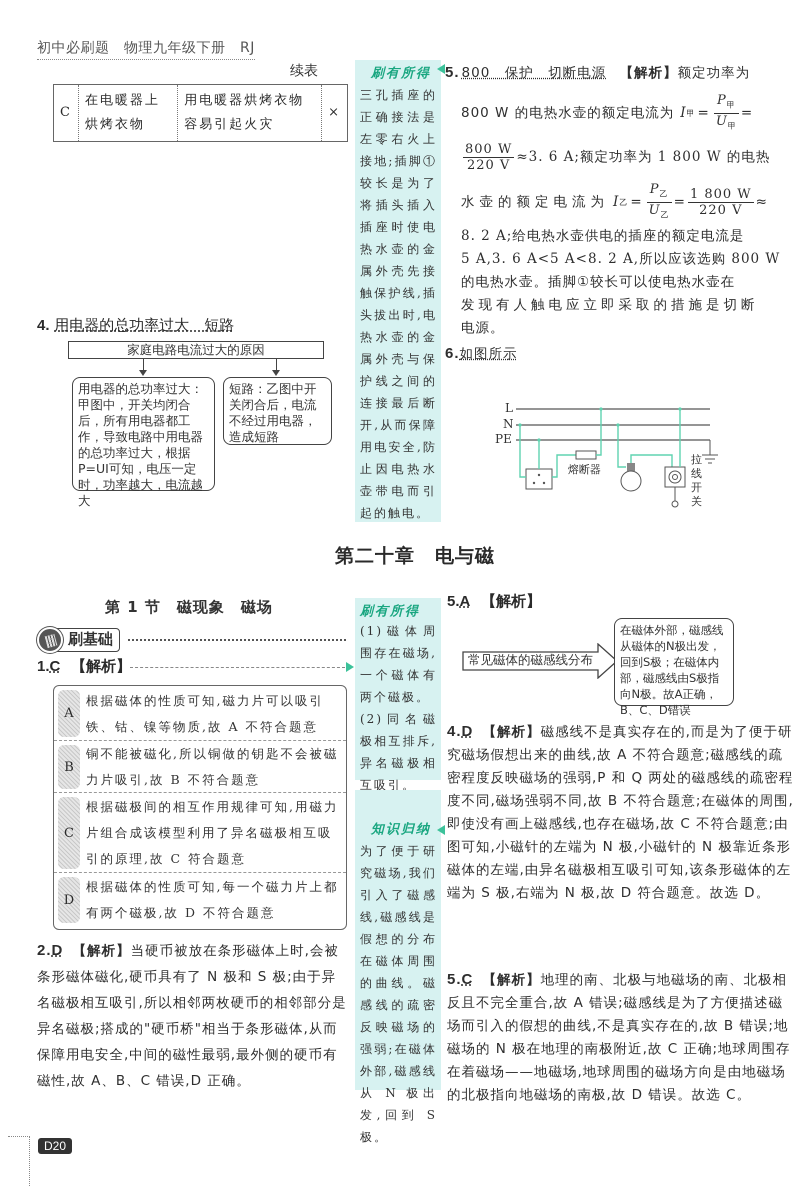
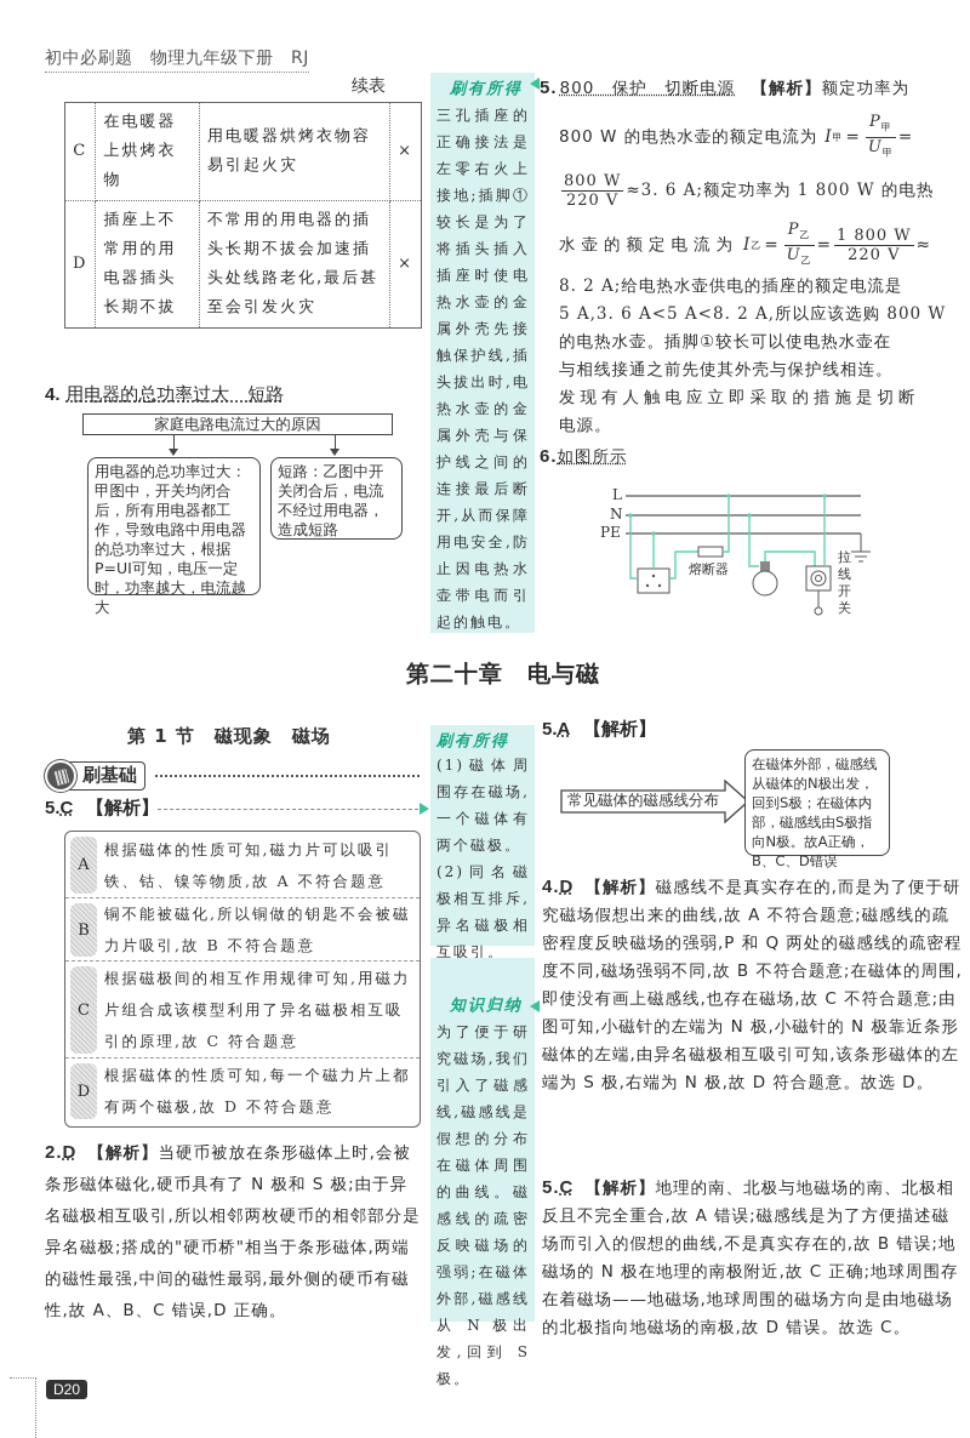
  初中必刷题 物理九年级下册 RJ
  续表
  C	在电暖器上烘烤衣物	用电暖器烘烤衣物容易引起火灾	×
+ D	插座上不常用的用电器插头长期不拔	不常用的用电器的插头长期不拔会加速插头处线路老化,最后甚至会引发火灾	×
  4. 用电器的总功率过大 短路
  家庭电路电流过大的原因
  用电器的总功率过大：甲图中，开关均闭合后，所有用电器都工作，导致电路中用电器的总功率过大，根据P=UI可知，电压一定时，功率越大，电流越大
  短路：乙图中开关闭合后，电流不经过用电器，造成短路
  刷有所得
  三孔插座的正确接法是左零右火上接地;插脚①较长是为了将插头插入插座时使电热水壶的金属外壳先接触保护线,插头拔出时,电热水壶的金属外壳与保护线之间的连接最后断开,从而保障用电安全,防止因电热水壶带电而引起的触电。
  5. 800 保护 切断电源 【解析】额定功率为
  800 W 的电热水壶的额定电流为
  I
  甲
  =
  P甲
  U甲
  =
  800 W
  220 V
  ≈3. 6 A;额定功率为 1 800 W 的电热
  水壶的额定电流为
  I
  乙
  =
  P乙
  U乙
  =
  1 800 W
  220 V
  ≈
  8. 2 A;给电热水壶供电的插座的额定电流是
  5 A,3. 6 A<5 A<8. 2 A,所以应该选购 800 W
  的电热水壶。插脚①较长可以使电热水壶在
+ 与相线接通之前先使其外壳与保护线相连。
  发现有人触电应立即采取的措施是切断
  电源。
  6.如图所示
  L
  N
  PE
  熔断器
  拉
  线
  开
  关
  第二十章 电与磁
  第 1 节 磁现象 磁场
  刷基础
- 1.C 【解析】
+ 5.C 【解析】
  A
  根据磁体的性质可知,磁力片可以吸引铁、钴、镍等物质,故 A 不符合题意
  B
  铜不能被磁化,所以铜做的钥匙不会被磁力片吸引,故 B 不符合题意
  C
  根据磁极间的相互作用规律可知,用磁力片组合成该模型利用了异名磁极相互吸引的原理,故 C 符合题意
  D
  根据磁体的性质可知,每一个磁力片上都有两个磁极,故 D 不符合题意
- 2.D 【解析】当硬币被放在条形磁体上时,会被条形磁体磁化,硬币具有了 N 极和 S 极;由于异名磁极相互吸引,所以相邻两枚硬币的相邻部分是异名磁极;搭成的"硬币桥"相当于条形磁体,从而保障用电安全,中间的磁性最弱,最外侧的硬币有磁性,故 A、B、C 错误,D 正确。
+ 2.D 【解析】当硬币被放在条形磁体上时,会被条形磁体磁化,硬币具有了 N 极和 S 极;由于异名磁极相互吸引,所以相邻两枚硬币的相邻部分是异名磁极;搭成的"硬币桥"相当于条形磁体,两端的磁性最强,中间的磁性最弱,最外侧的硬币有磁性,故 A、B、C 错误,D 正确。
  刷有所得
  (1)磁体周围存在磁场,一个磁体有两个磁极。
  (2)同名磁极相互排斥,异名磁极相互吸引。
  知识归纳
  为了便于研究磁场,我们引入了磁感线,磁感线是假想的分布在磁体周围的曲线。磁感线的疏密反映磁场的强弱;在磁体外部,磁感线从 N 极出发,回到 S 极。
  5.A 【解析】
  常见磁体的磁感线分布
  在磁体外部，磁感线从磁体的N极出发，回到S极；在磁体内部，磁感线由S极指向N极。故A正确，B、C、D错误
  4.D 【解析】磁感线不是真实存在的,而是为了便于研究磁场假想出来的曲线,故 A 不符合题意;磁感线的疏密程度反映磁场的强弱,P 和 Q 两处的磁感线的疏密程度不同,磁场强弱不同,故 B 不符合题意;在磁体的周围,即使没有画上磁感线,也存在磁场,故 C 不符合题意;由图可知,小磁针的左端为 N 极,小磁针的 N 极靠近条形磁体的左端,由异名磁极相互吸引可知,该条形磁体的左端为 S 极,右端为 N 极,故 D 符合题意。故选 D。
  5.C 【解析】地理的南、北极与地磁场的南、北极相反且不完全重合,故 A 错误;磁感线是为了方便描述磁场而引入的假想的曲线,不是真实存在的,故 B 错误;地磁场的 N 极在地理的南极附近,故 C 正确;地球周围存在着磁场——地磁场,地球周围的磁场方向是由地磁场的北极指向地磁场的南极,故 D 错误。故选 C。
  D20
